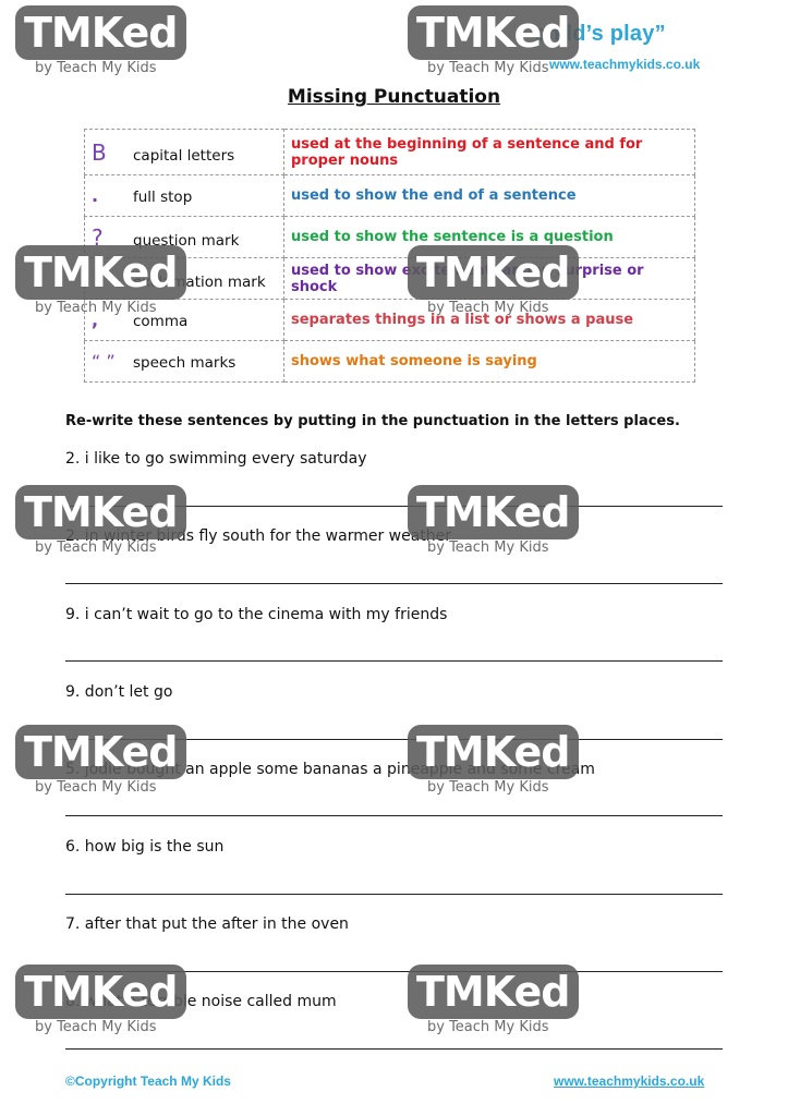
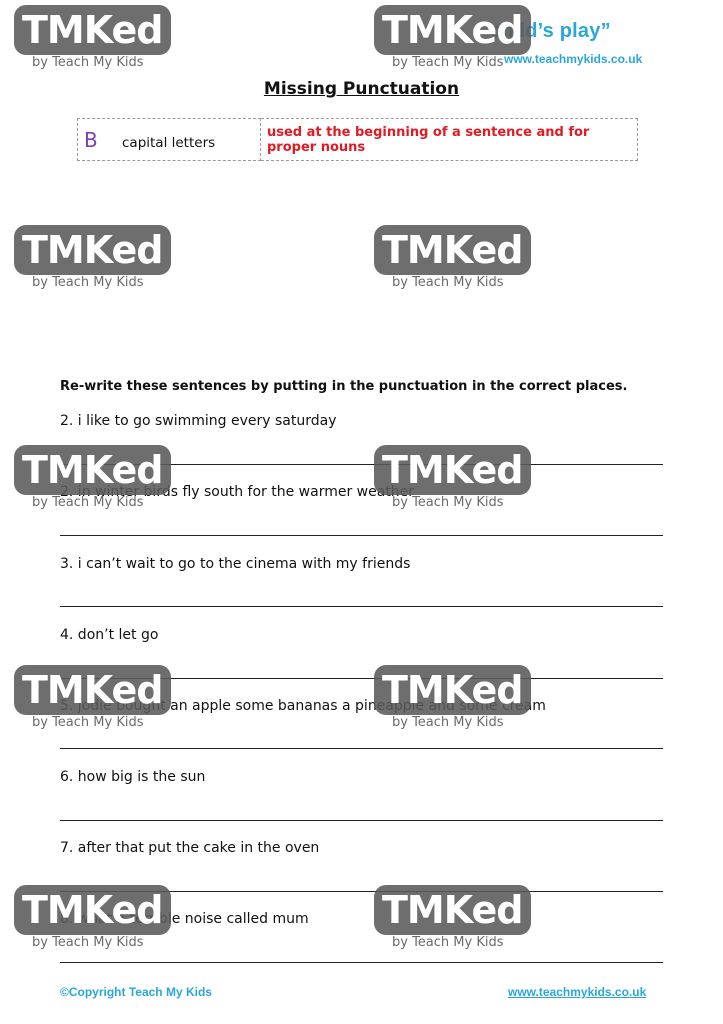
  child’s play”
  www.teachmykids.co.uk
  Missing Punctuation
  B capital letters	used at the beginning of a sentence and for proper nouns
- . full stop	used to show the end of a sentence
- ? question mark	used to show the sentence is a question
- ! exclamation mark	used to show excitement, anger, surprise or shock
- , comma	separates things in a list or shows a pause
- “ ” speech marks	shows what someone is saying
- Re-write these sentences by putting in the punctuation in the letters places.
+ Re-write these sentences by putting in the punctuation in the correct places.
  2. i like to go swimming every saturday
  2. in winter birds fly south for the warmer weather
- 9. i can’t wait to go to the cinema with my friends
+ 3. i can’t wait to go to the cinema with my friends
- 9. don’t let go
+ 4. don’t let go
  5. jodie bought an apple some bananas a pineapple and some cream
  6. how big is the sun
- 7. after that put the after in the oven
+ 7. after that put the cake in the oven
  8. what a terrible noise called mum
  ©Copyright Teach My Kids
  www.teachmykids.co.uk
  TMKed
  by Teach My Kids
  TMKed
  by Teach My Kids
  TMKed
  by Teach My Kids
  TMKed
  by Teach My Kids
  TMKed
  by Teach My Kids
  TMKed
  by Teach My Kids
  TMKed
  by Teach My Kids
  TMKed
  by Teach My Kids
  TMKed
  by Teach My Kids
  TMKed
  by Teach My Kids
